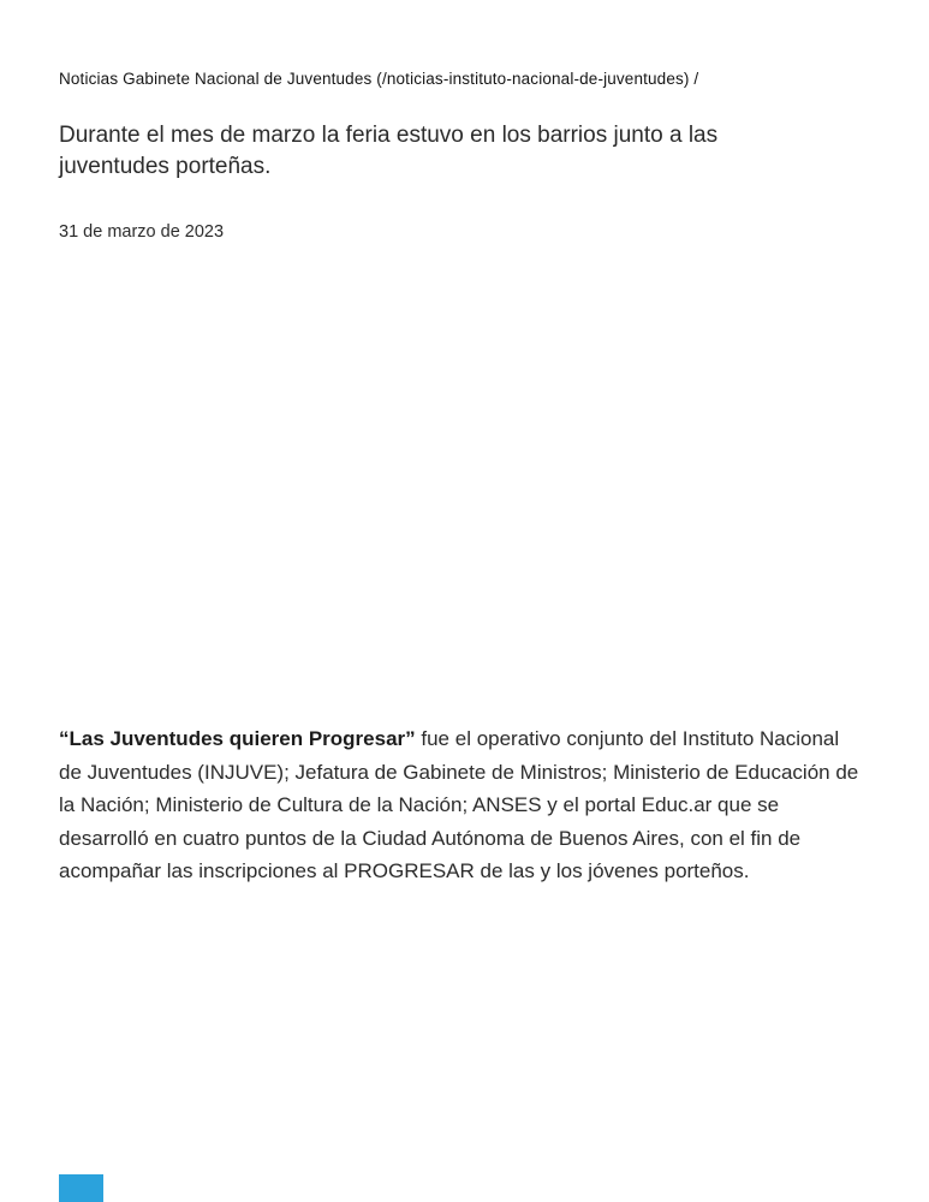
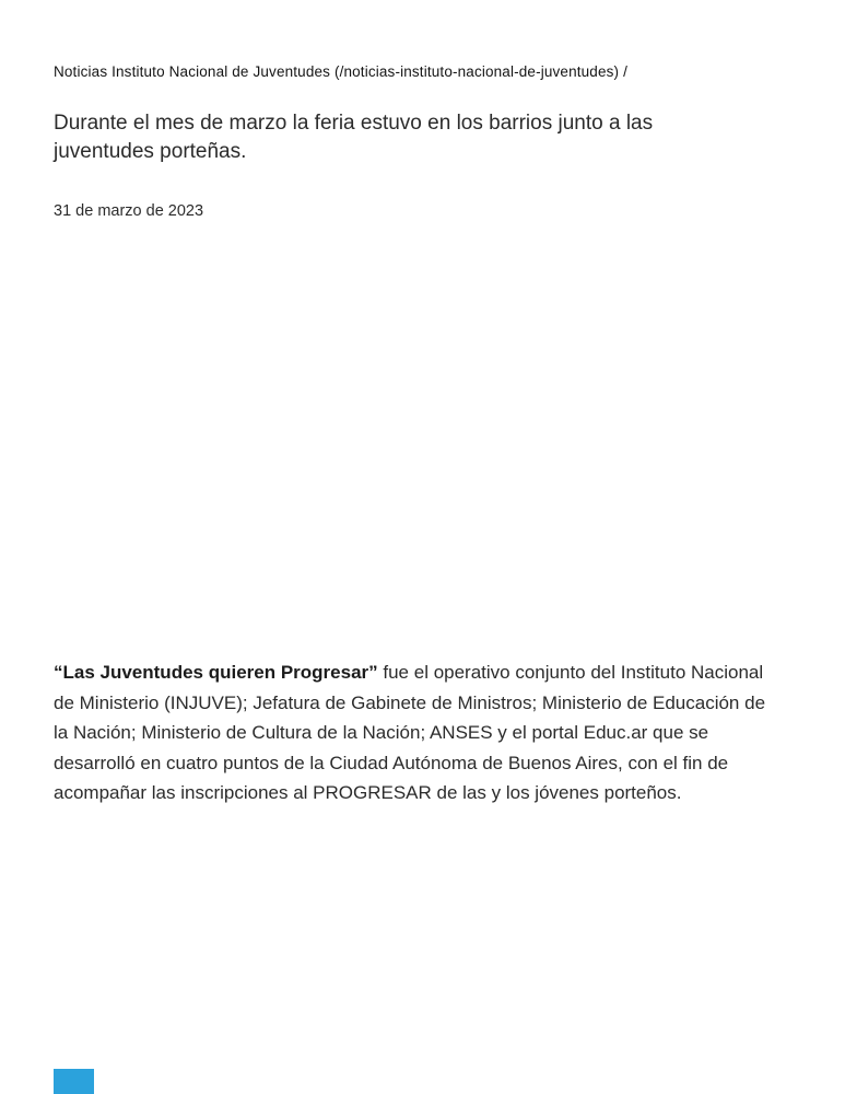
- Noticias Gabinete Nacional de Juventudes (/noticias-instituto-nacional-de-juventudes) /
+ Noticias Instituto Nacional de Juventudes (/noticias-instituto-nacional-de-juventudes) /
  Durante el mes de marzo la feria estuvo en los barrios junto a las juventudes porteñas.
  31 de marzo de 2023
- “Las Juventudes quieren Progresar” fue el operativo conjunto del Instituto Nacional de Juventudes (INJUVE); Jefatura de Gabinete de Ministros; Ministerio de Educación de la Nación; Ministerio de Cultura de la Nación; ANSES y el portal Educ.ar que se desarrolló en cuatro puntos de la Ciudad Autónoma de Buenos Aires, con el fin de acompañar las inscripciones al PROGRESAR de las y los jóvenes porteños.
+ “Las Juventudes quieren Progresar” fue el operativo conjunto del Instituto Nacional de Ministerio (INJUVE); Jefatura de Gabinete de Ministros; Ministerio de Educación de la Nación; Ministerio de Cultura de la Nación; ANSES y el portal Educ.ar que se desarrolló en cuatro puntos de la Ciudad Autónoma de Buenos Aires, con el fin de acompañar las inscripciones al PROGRESAR de las y los jóvenes porteños.
